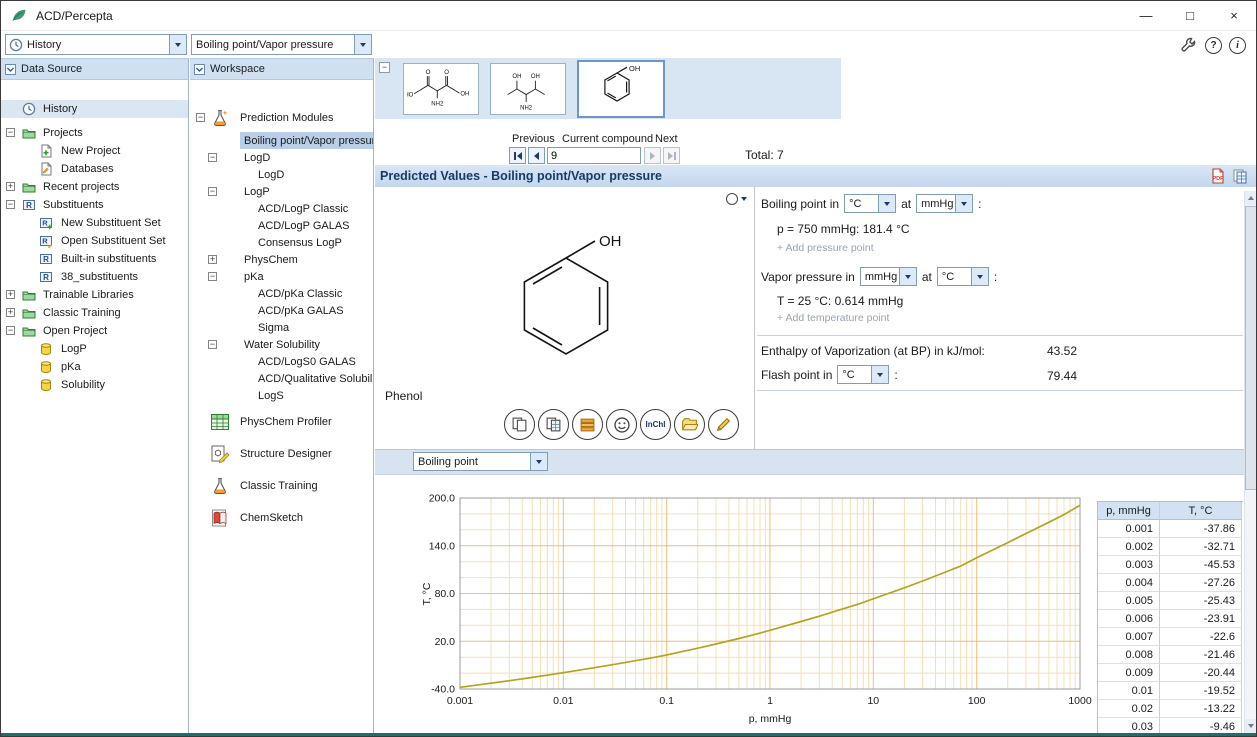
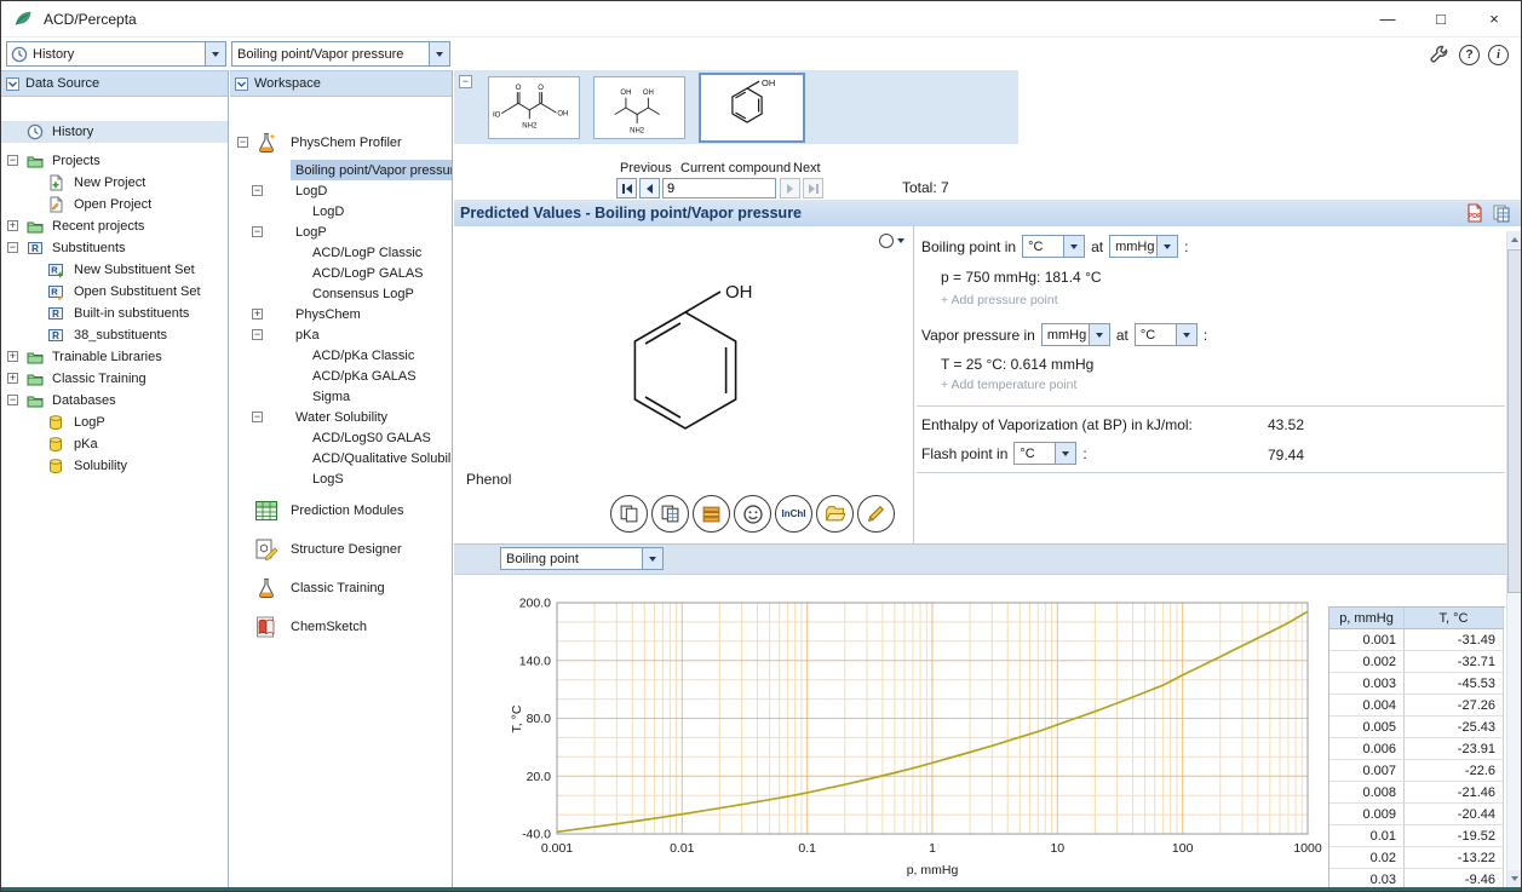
  ACD/Percepta
  —
  □
  ×
  History
  Boiling point/Vapor pressure
  ?
  i
  Data Source
  Workspace
  History
  −
  Projects
  New Project
- Databases
+ Open Project
  +
  Recent projects
  −
  R
  Substituents
  R
  New Substituent Set
  R
  Open Substituent Set
  R
  Built-in substituents
  R
  38_substituents
  +
  Trainable Libraries
  +
  Classic Training
  −
- Open Project
+ Databases
  LogP
  pKa
  Solubility
  −
- Prediction Modules
+ PhysChem Profiler
  Boiling point/Vapor pressu
  −
  LogD
  LogD
  −
  LogP
  ACD/LogP Classic
  ACD/LogP GALAS
  Consensus LogP
  +
  PhysChem
  −
  pKa
  ACD/pKa Classic
  ACD/pKa GALAS
  Sigma
  −
  Water Solubility
  ACD/LogS0 GALAS
  ACD/Qualitative Solubil
  LogS
- PhysChem Profiler
+ Prediction Modules
  Structure Designer
  Classic Training
  ChemSketch
  OH
  −
  Previous
  Current compound
  Next
  9
  Total: 7
  Predicted Values - Boiling point/Vapor pressure
  OH
  Phenol
  InChI
  Boiling point in
  °C
  at
  mmHg
  :
  p = 750 mmHg: 181.4 °C
  + Add pressure point
  Vapor pressure in
  mmHg
  at
  °C
  :
  T = 25 °C: 0.614 mmHg
  + Add temperature point
  Enthalpy of Vaporization (at BP) in kJ/mol:
  43.52
  Flash point in
  °C
  :
  79.44
  Boiling point
  -40.0
  20.0
  80.0
  140.0
  200.0
  0.001
  0.01
  0.1
  1
  10
  100
  1000
  p, mmHg
  p, mmHg
  T, °C
  0.001
- -37.86
+ -31.49
  0.002
  -32.71
  0.003
  -45.53
  0.004
  -27.26
  0.005
  -25.43
  0.006
  -23.91
  0.007
  -22.6
  0.008
  -21.46
  0.009
  -20.44
  0.01
  -19.52
  0.02
  -13.22
  0.03
  -9.46
